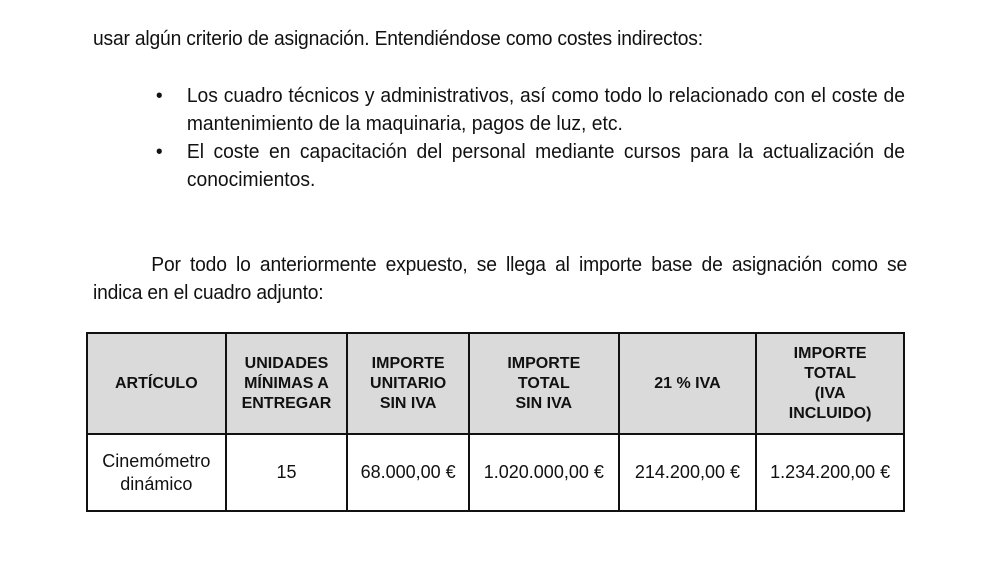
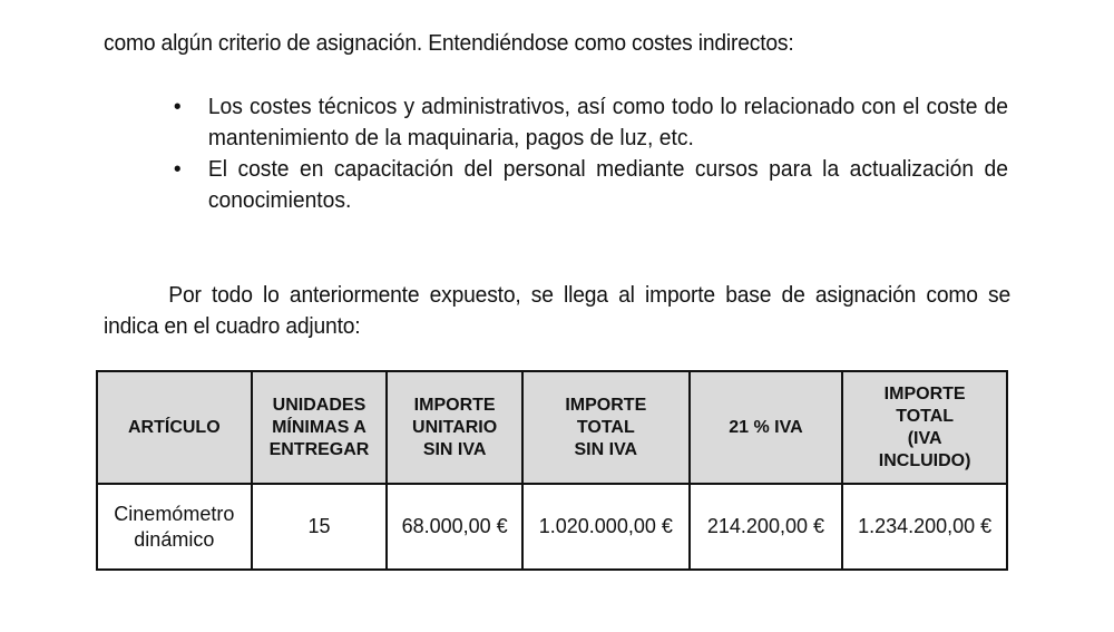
- usar algún criterio de asignación. Entendiéndose como costes indirectos:
+ como algún criterio de asignación. Entendiéndose como costes indirectos:
  •
- Los cuadro técnicos y administrativos, así como todo lo relacionado con el coste de mantenimiento de la maquinaria, pagos de luz, etc.
+ Los costes técnicos y administrativos, así como todo lo relacionado con el coste de mantenimiento de la maquinaria, pagos de luz, etc.
  •
  El coste en capacitación del personal mediante cursos para la actualización de conocimientos.
  Por todo lo anteriormente expuesto, se llega al importe base de asignación como se indica en el cuadro adjunto:
  ARTÍCULO	UNIDADES MÍNIMAS A ENTREGAR	IMPORTE UNITARIO SIN IVA	IMPORTE TOTAL SIN IVA	21 % IVA	IMPORTE TOTAL (IVA INCLUIDO)
  Cinemómetro dinámico	15	68.000,00 €	1.020.000,00 €	214.200,00 €	1.234.200,00 €
